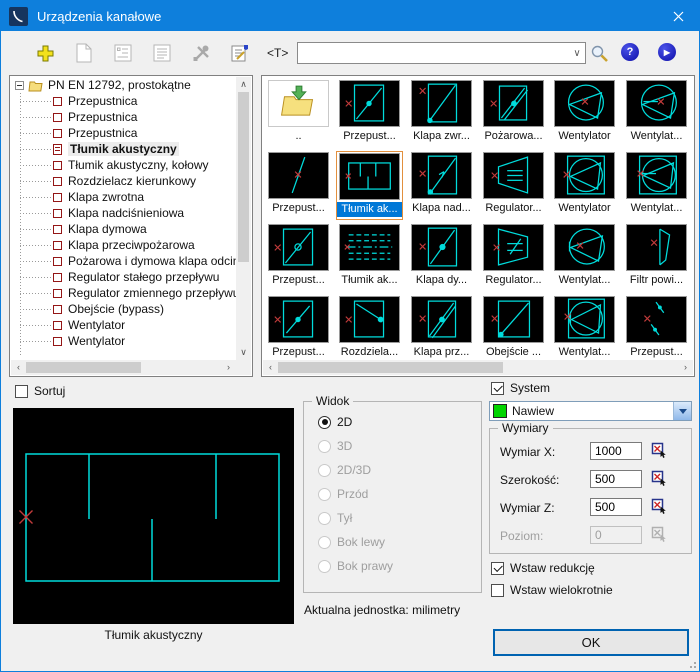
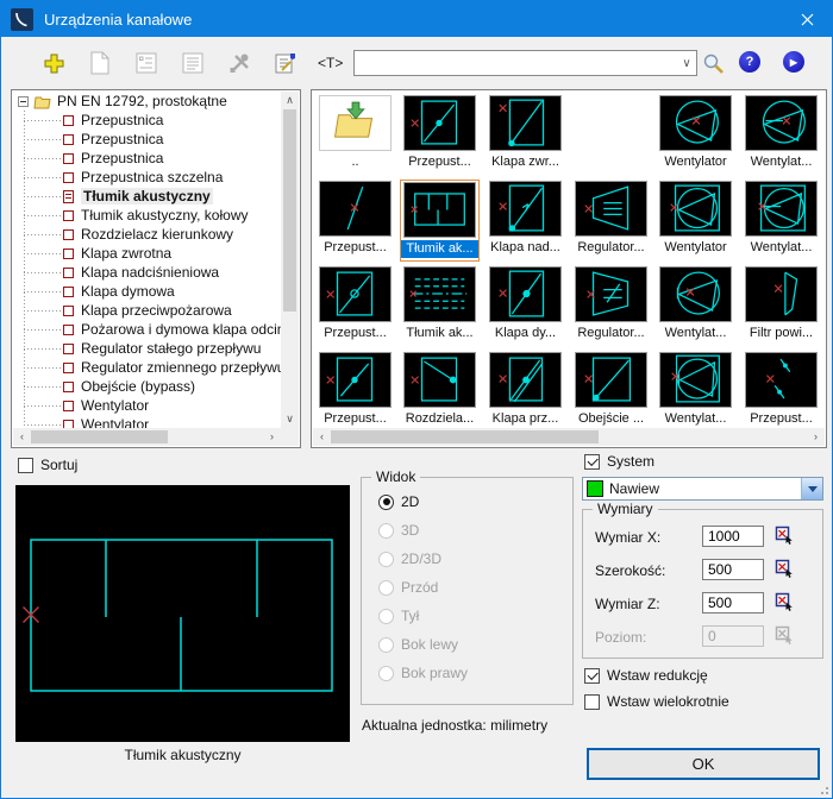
  Urządzenia kanałowe
  <T>
  ∨
  ?
  ▶
  PN EN 12792, prostokątne
  Przepustnica
  Przepustnica
  Przepustnica
+ Przepustnica szczelna
  Tłumik akustyczny
  Tłumik akustyczny, kołowy
  Rozdzielacz kierunkowy
  Klapa zwrotna
  Klapa nadciśnieniowa
  Klapa dymowa
  Klapa przeciwpożarowa
  Pożarowa i dymowa klapa odci
  Regulator stałego przepływu
  Regulator zmiennego przepływ
  Obejście (bypass)
  Wentylator
  Wentylator
  ∧
  ∨
  ‹
  ›
  ..
  Przepust...
  Klapa zwr...
- Pożarowa...
  Wentylator
  Wentylat...
  Przepust...
  Tłumik ak...
  Klapa nad...
  Regulator...
  Wentylator
  Wentylat...
  Przepust...
  Tłumik ak...
  Klapa dy...
  Regulator...
  Wentylat...
  Filtr powi...
  Przepust...
  Rozdziela...
  Klapa prz...
  Obejście ...
  Wentylat...
  Przepust...
  ‹
  ›
  Sortuj
  Tłumik akustyczny
  Widok
  2D
  3D
  2D/3D
  Przód
  Tył
  Bok lewy
  Bok prawy
  Aktualna jednostka: milimetry
  System
  Nawiew
  Wymiary
  Wymiar X:
  1000
  Szerokość:
  500
  Wymiar Z:
  500
  Poziom:
  0
  Wstaw redukcję
  Wstaw wielokrotnie
  OK
